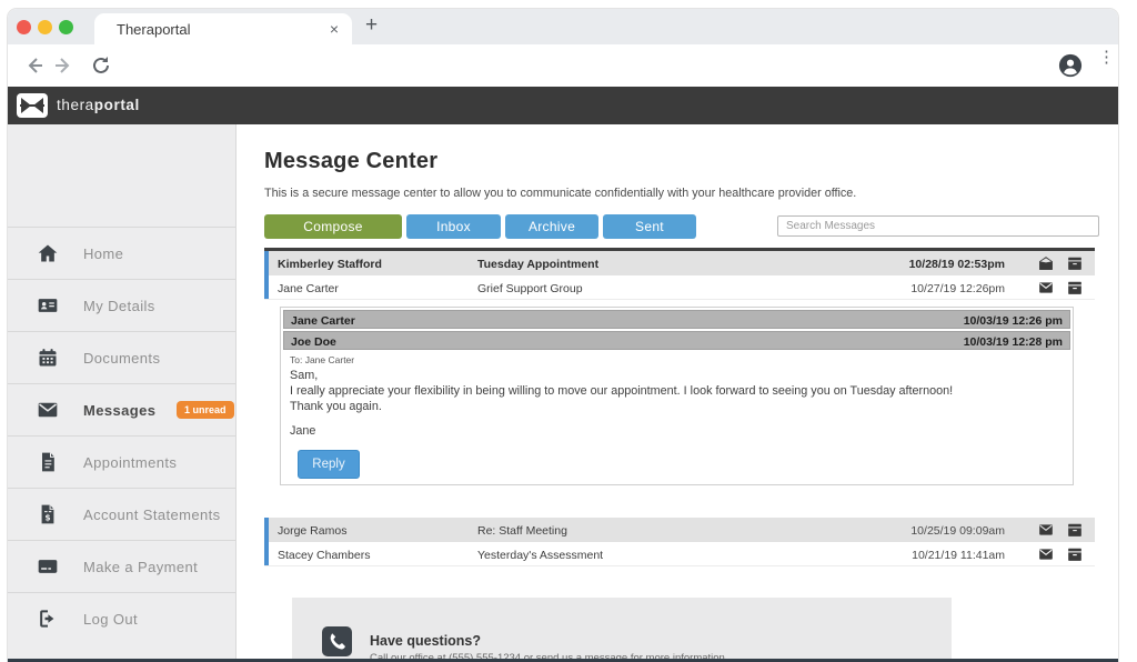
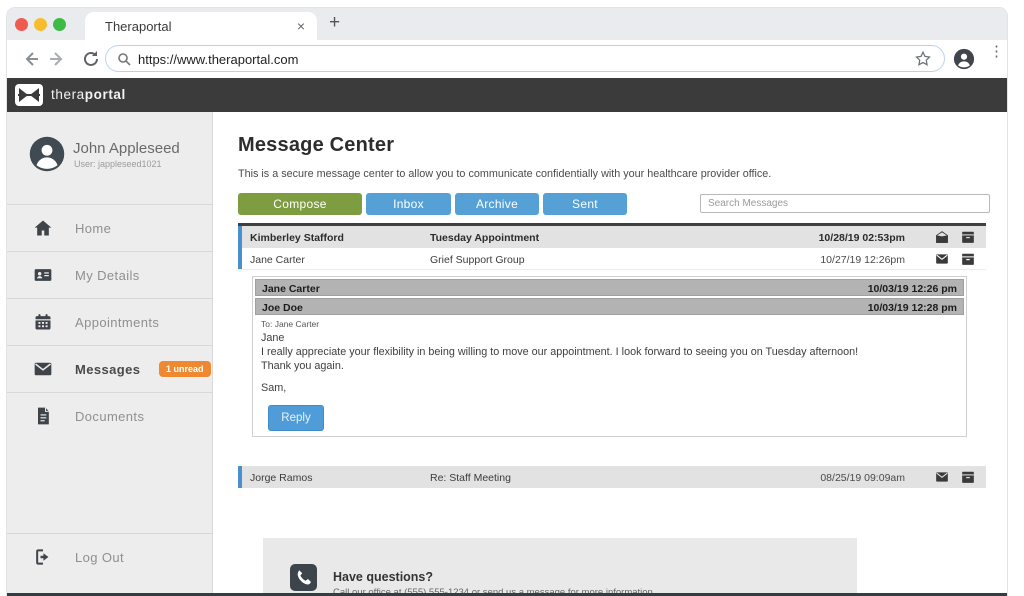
  Theraportal
  ×
  +
+ https://www.theraportal.com
  ⋮
  theraportal
+ John Appleseed
+ User: jappleseed1021
  Home
  My Details
- Documents
+ Appointments
  Messages
  1 unread
- Appointments
+ Documents
- $
- Account Statements
- Make a Payment
  Log Out
  Message Center
  This is a secure message center to allow you to communicate confidentially with your healthcare provider office.
  Compose
  Inbox
  Archive
  Sent
  Search Messages
  Kimberley Stafford
  Tuesday Appointment
  10/28/19 02:53pm
  Jane Carter
  Grief Support Group
  10/27/19 12:26pm
  Jane Carter
  10/03/19 12:26 pm
  Joe Doe
  10/03/19 12:28 pm
  To: Jane Carter
- Sam,
+ Jane
  I really appreciate your flexibility in being willing to move our appointment. I look forward to seeing you on Tuesday afternoon!
  Thank you again.
- Jane
+ Sam,
  Reply
  Jorge Ramos
  Re: Staff Meeting
- 10/25/19 09:09am
+ 08/25/19 09:09am
- Stacey Chambers
- Yesterday's Assessment
- 10/21/19 11:41am
  Have questions?
  Call our office at (555) 555-1234 or send us a message for more information.
